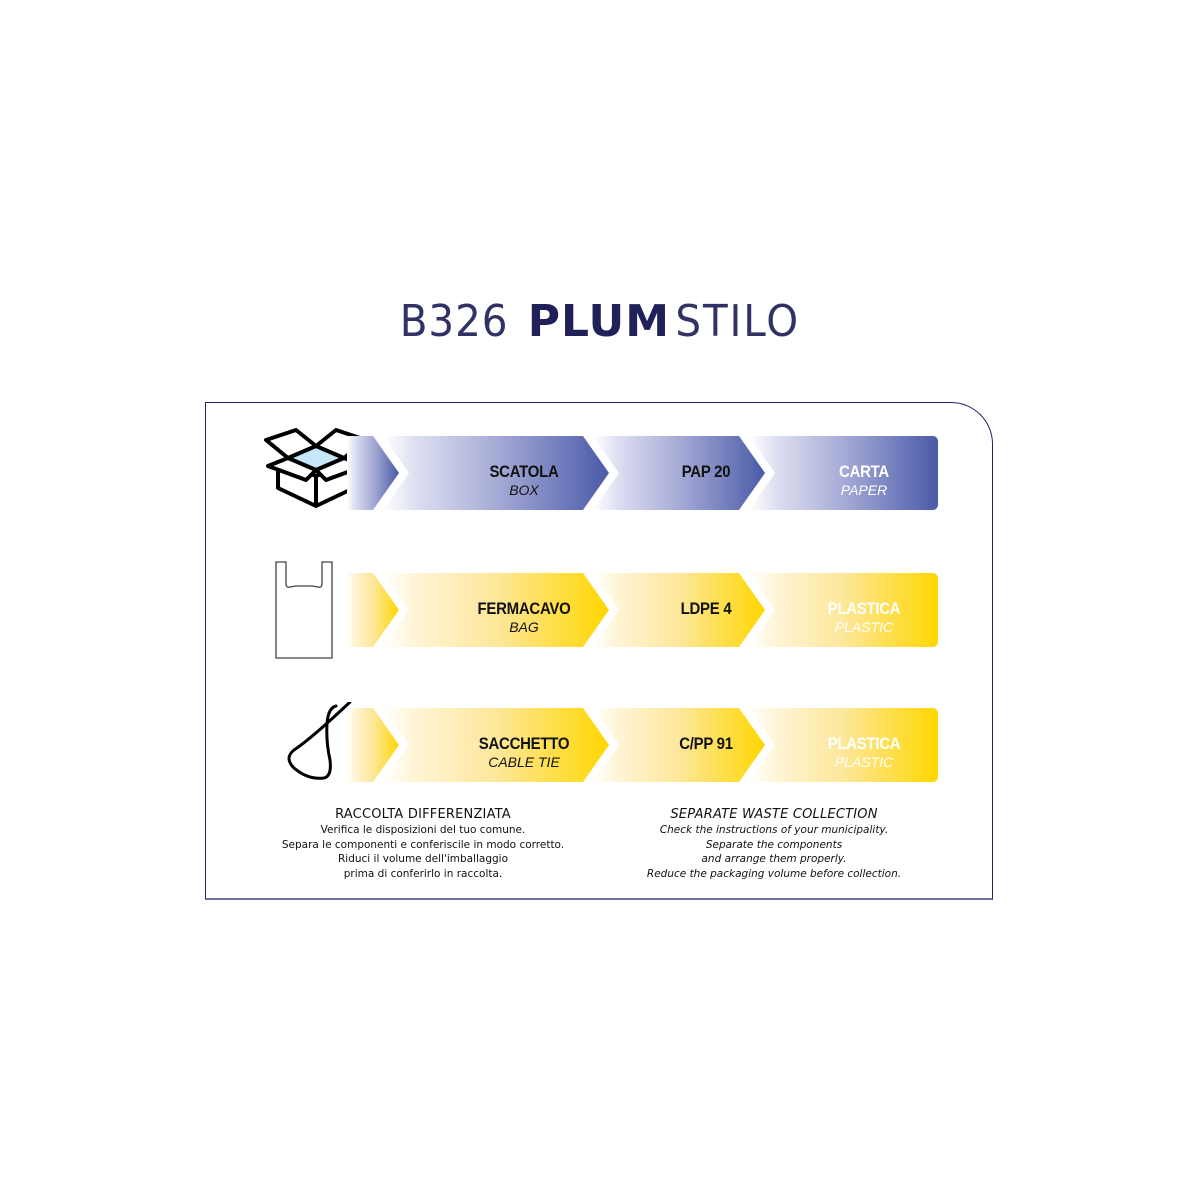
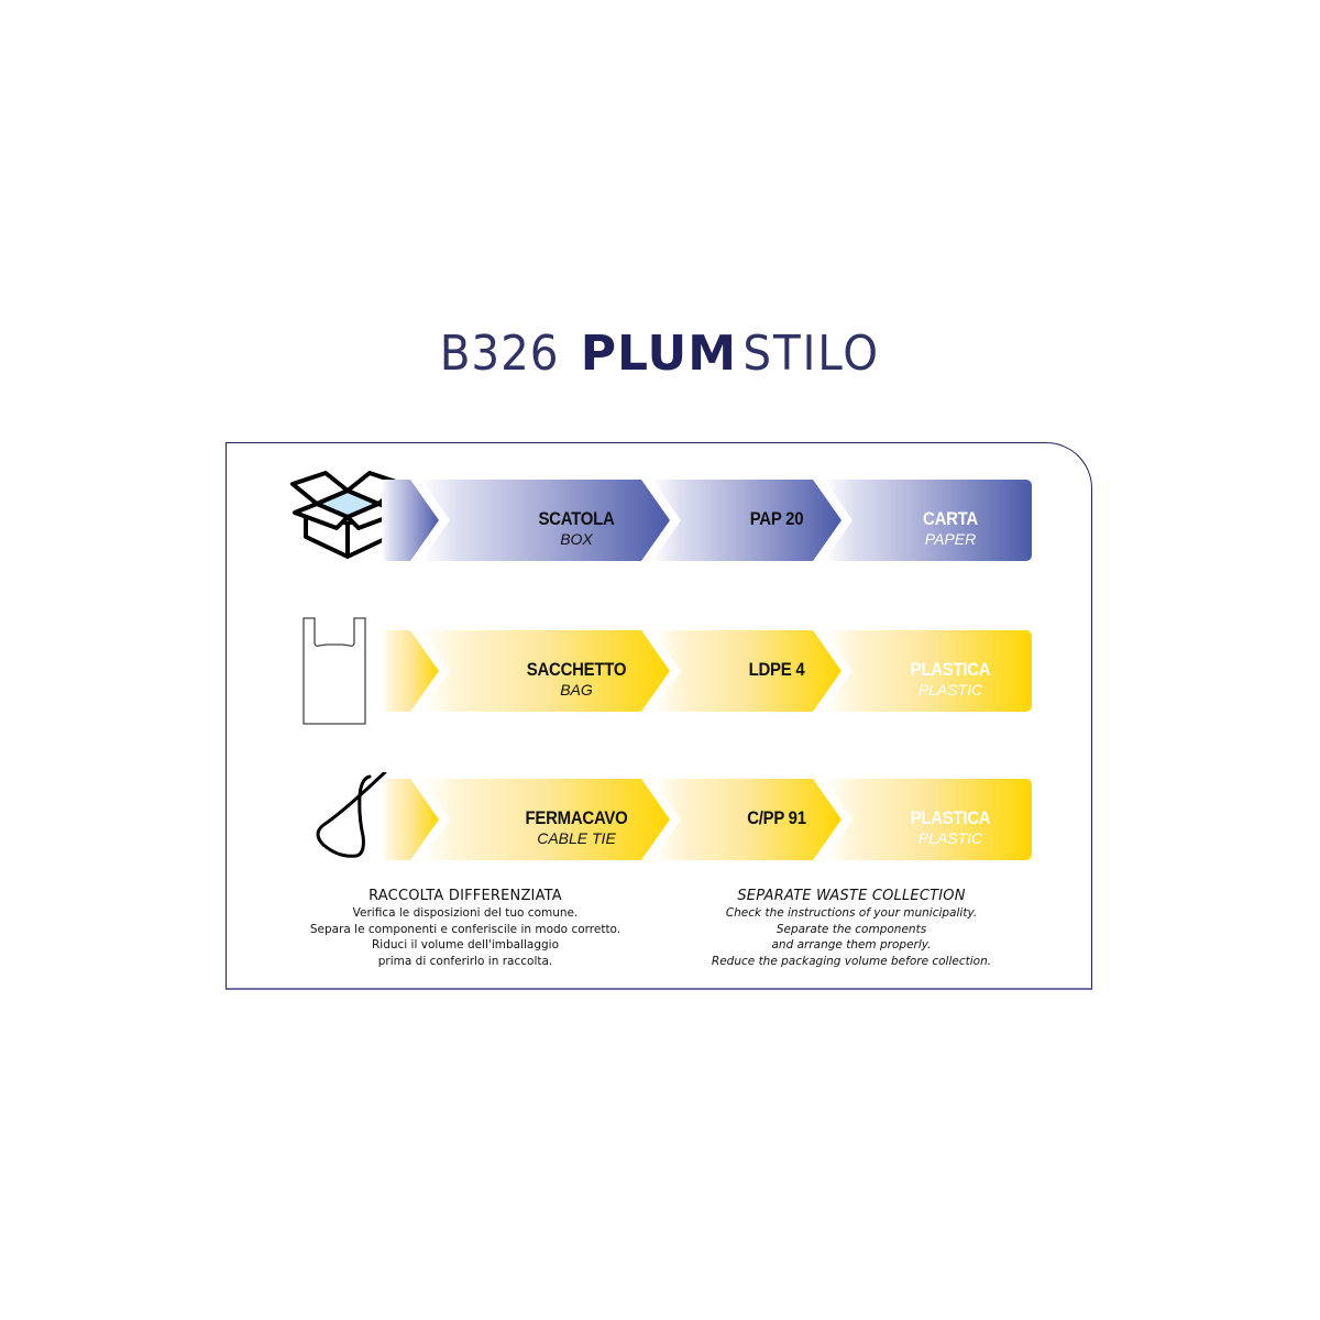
  B326 PLUMSTILO
  SCATOLA
  BOX
  PAP 20
  CARTA
  PAPER
- FERMACAVO
+ SACCHETTO
  BAG
  LDPE 4
  PLASTICA
  PLASTIC
- SACCHETTO
+ FERMACAVO
  CABLE TIE
  C/PP 91
  PLASTICA
  PLASTIC
  RACCOLTA DIFFERENZIATA
  Verifica le disposizioni del tuo comune.
  Separa le componenti e conferiscile in modo corretto.
  Riduci il volume dell'imballaggio
  prima di conferirlo in raccolta.
  SEPARATE WASTE COLLECTION
  Check the instructions of your municipality.
  Separate the components
  and arrange them properly.
  Reduce the packaging volume before collection.
